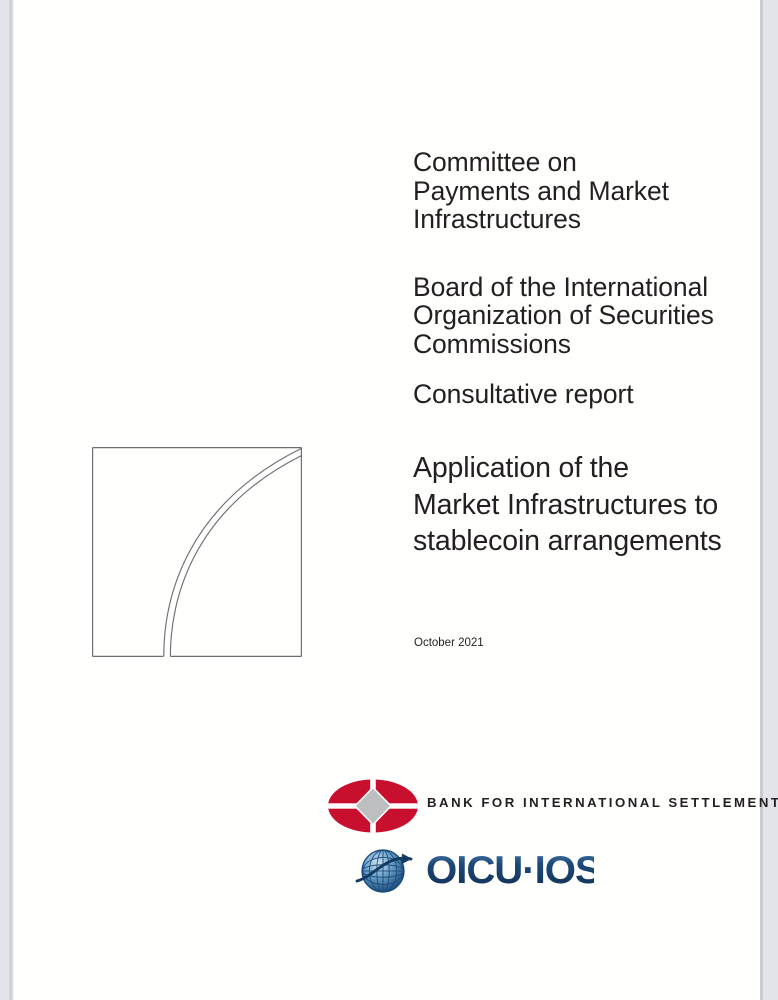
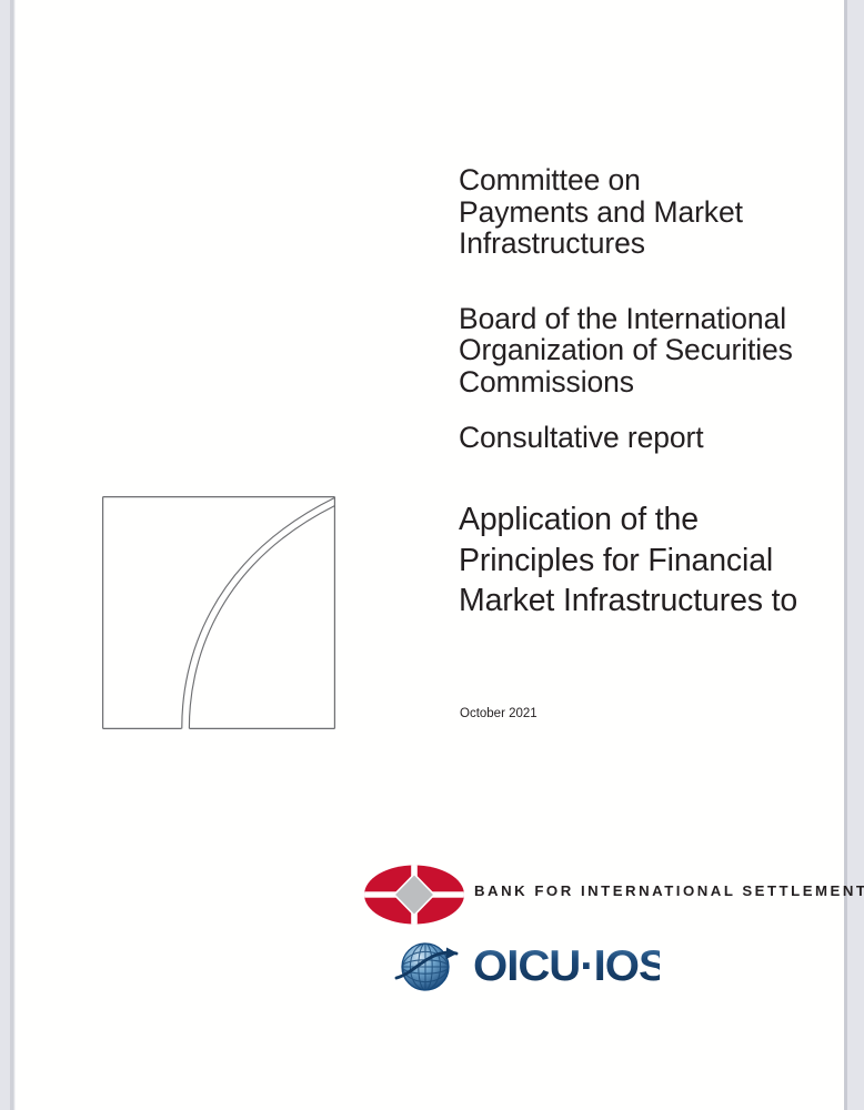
  Committee on
  Payments and Market
  Infrastructures
  Board of the International
  Organization of Securities
  Commissions
  Consultative report
  Application of the
+ Principles for Financial
  Market Infrastructures to
- stablecoin arrangements
  October 2021
  BANK FOR INTERNATIONAL SETTLEMENT
  OICU·IOS
